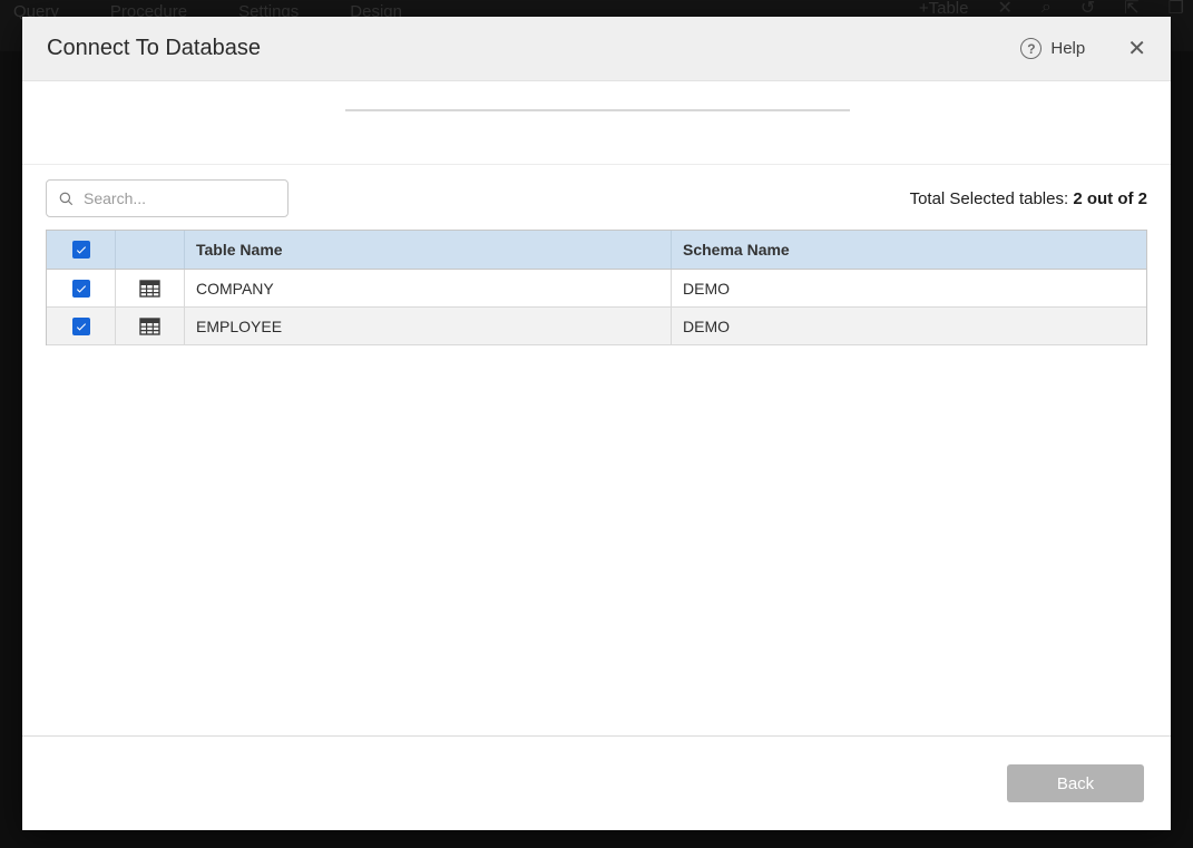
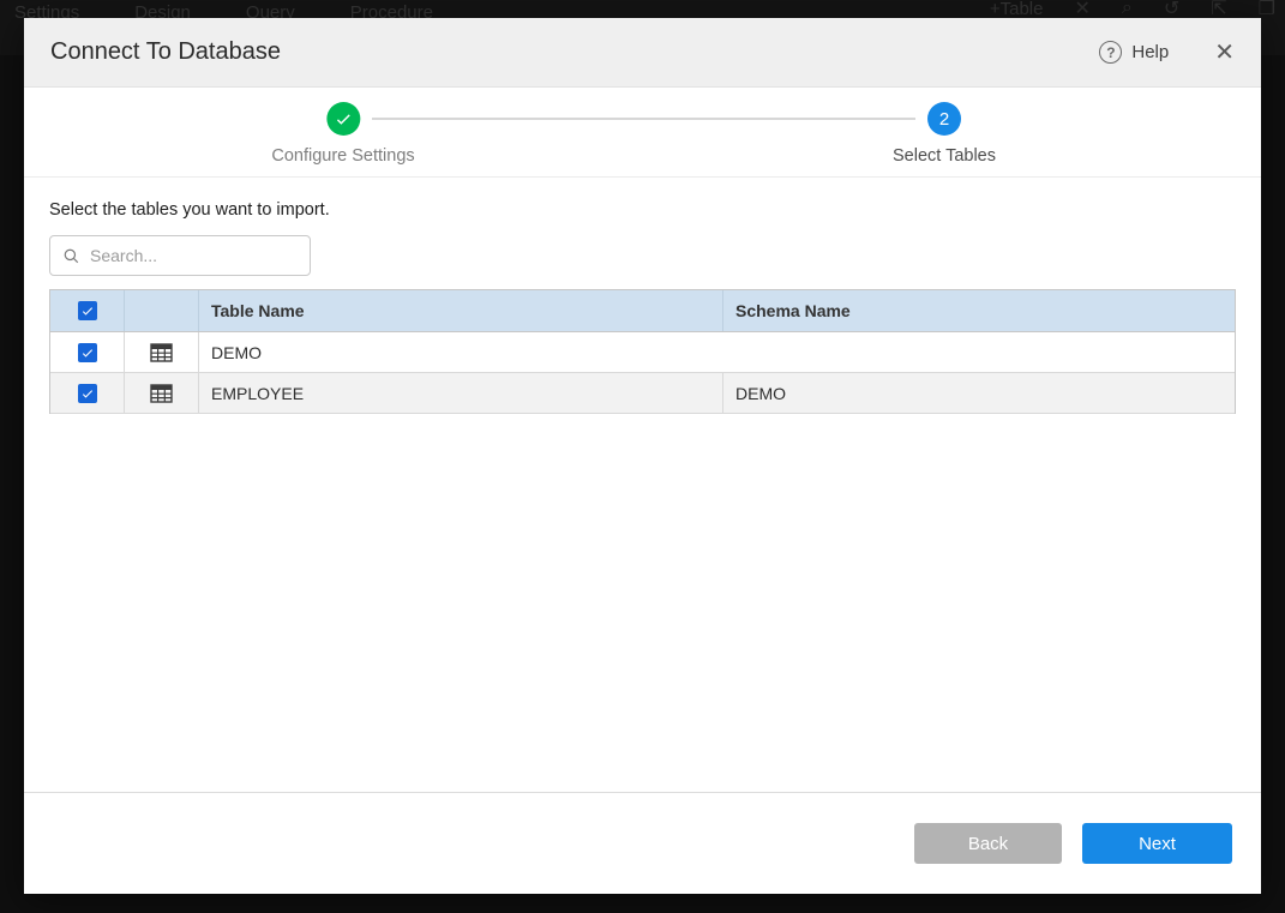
- Query
+ Settings
- Procedure
+ Design
- Settings
+ Query
- Design
+ Procedure
  +Table
  ✕
  ⌕
  ↺
  ⇱
  ❐
  Connect To Database
  ?
  Help
  ✕
+ Configure Settings
+ 2
+ Select Tables
+ Select the tables you want to import.
  Search...
- Total Selected tables: 2 out of 2
  Table Name
  Schema Name
- COMPANY
  DEMO
  EMPLOYEE
  DEMO
  Back
+ Next
